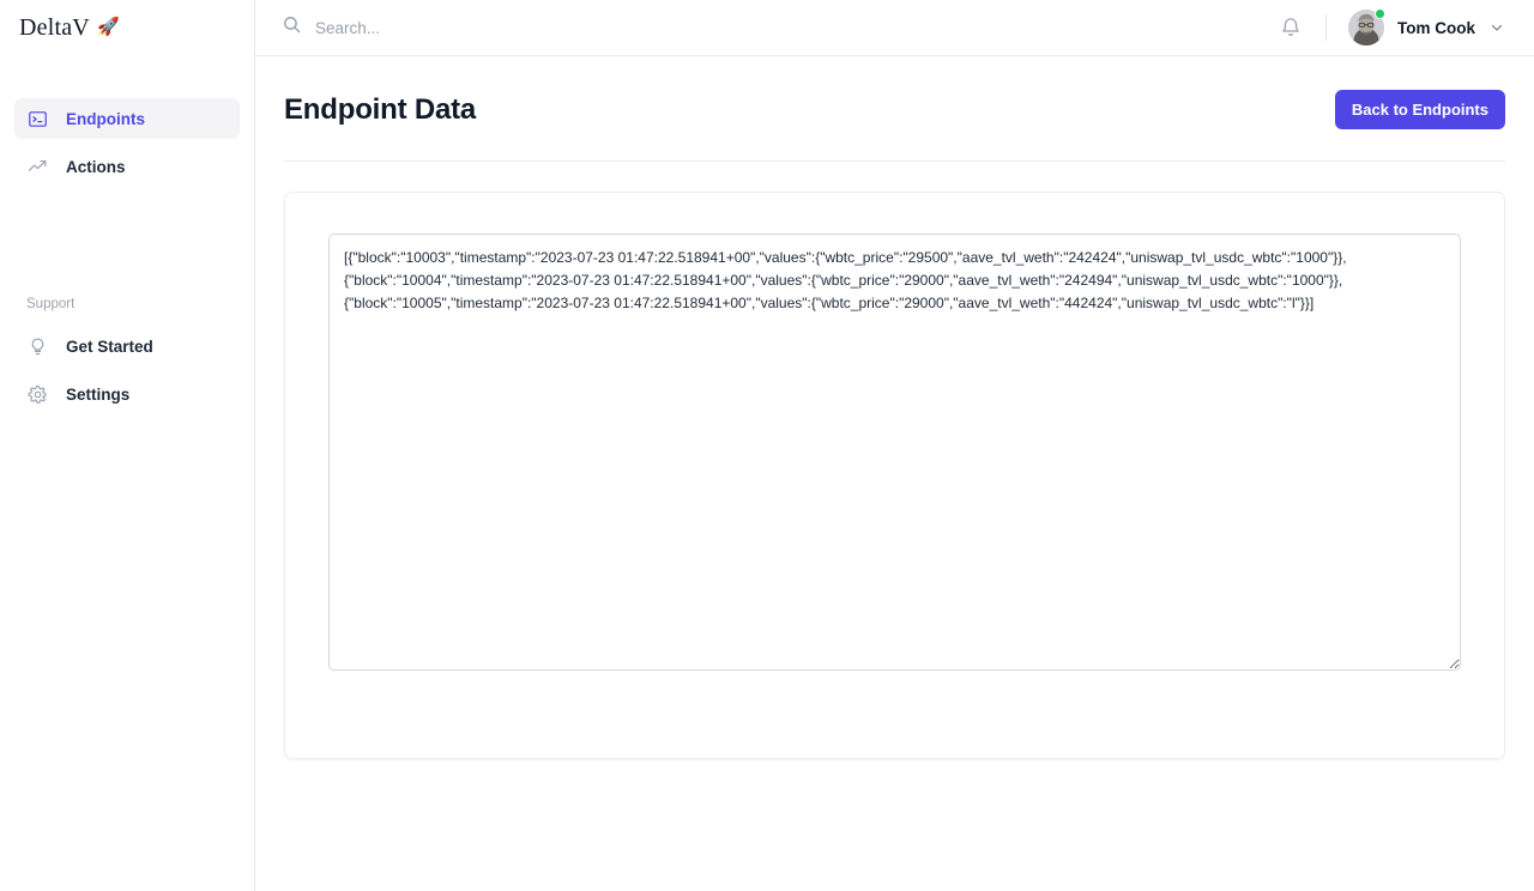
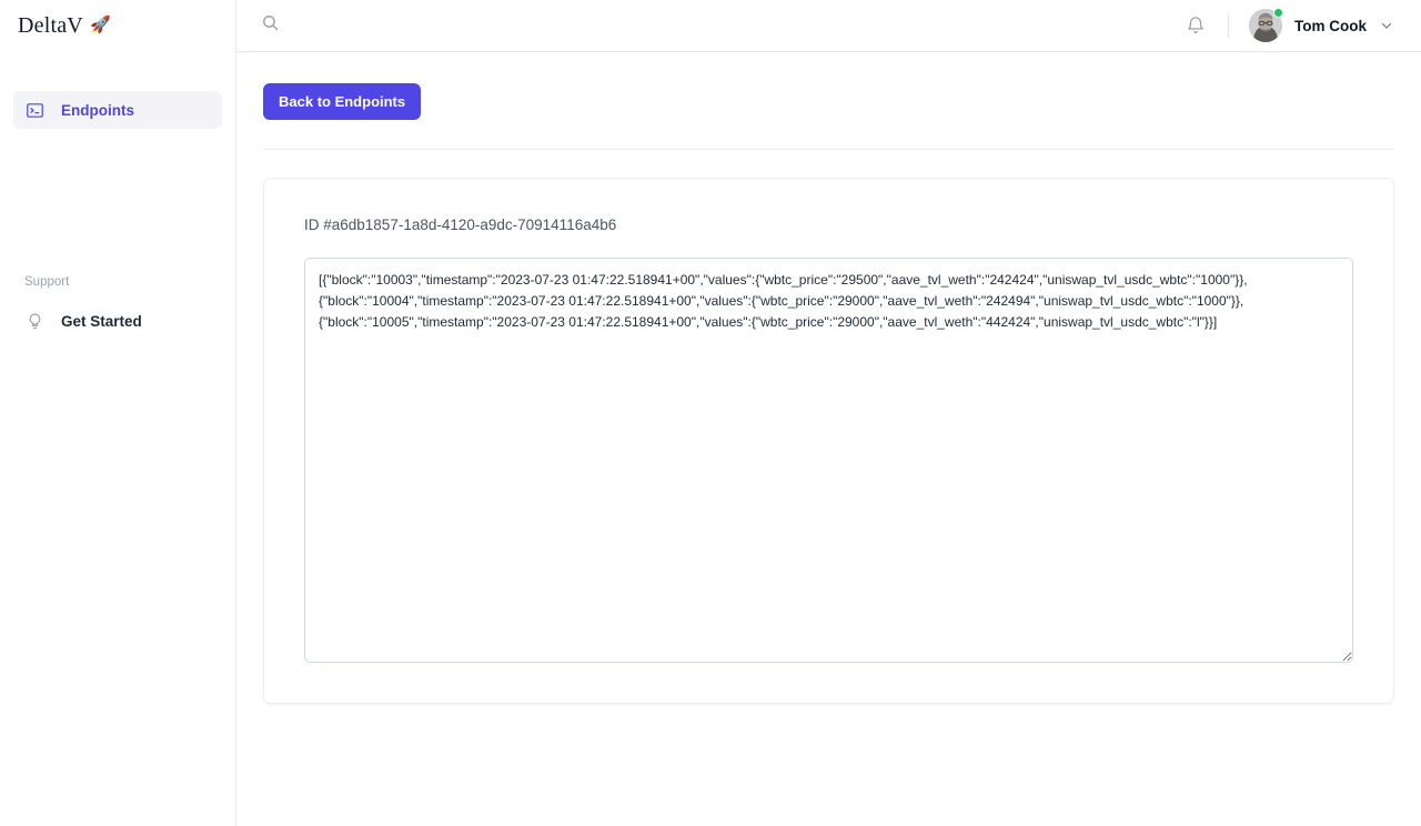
  DeltaV
  🚀
  Endpoints
- Actions
  Support
  Get Started
- Settings
- Search...
  Tom Cook
- Endpoint Data
  Back to Endpoints
+ ID #a6db1857-1a8d-4120-a9dc-70914116a4b6
  [{"block":"10003","timestamp":"2023-07-23 01:47:22.518941+00","values":{"wbtc_price":"29500","aave_tvl_weth":"242424","uniswap_tvl_usdc_wbtc":"1000"}},
  {"block":"10004","timestamp":"2023-07-23 01:47:22.518941+00","values":{"wbtc_price":"29000","aave_tvl_weth":"242494","uniswap_tvl_usdc_wbtc":"1000"}},
  {"block":"10005","timestamp":"2023-07-23 01:47:22.518941+00","values":{"wbtc_price":"29000","aave_tvl_weth":"442424","uniswap_tvl_usdc_wbtc":"l"}}]
